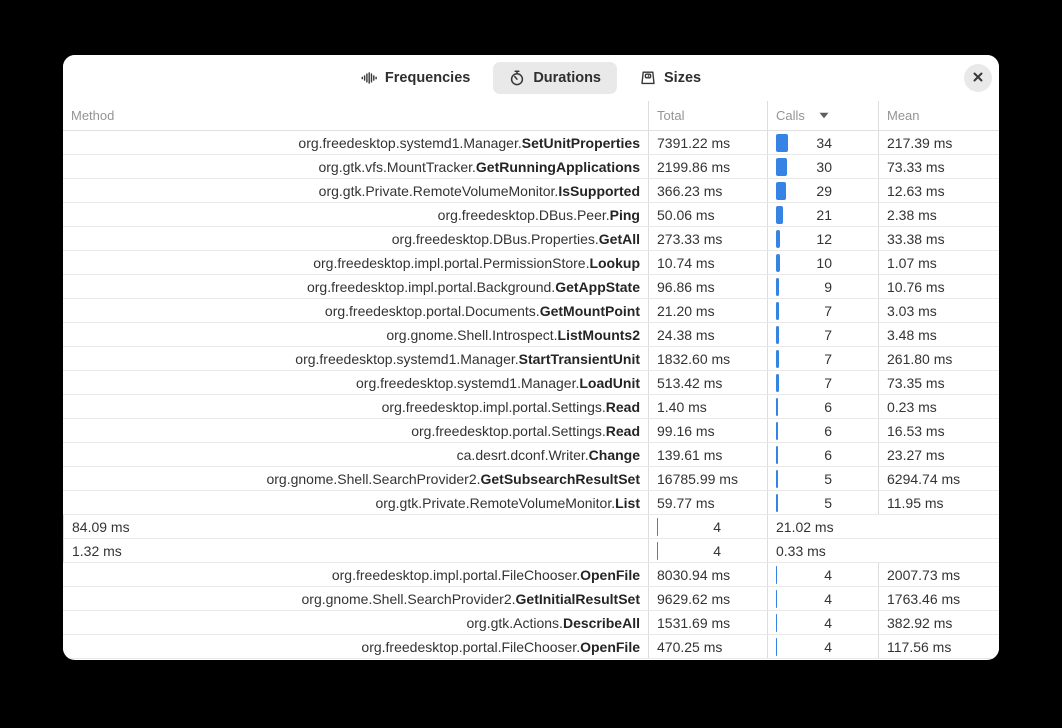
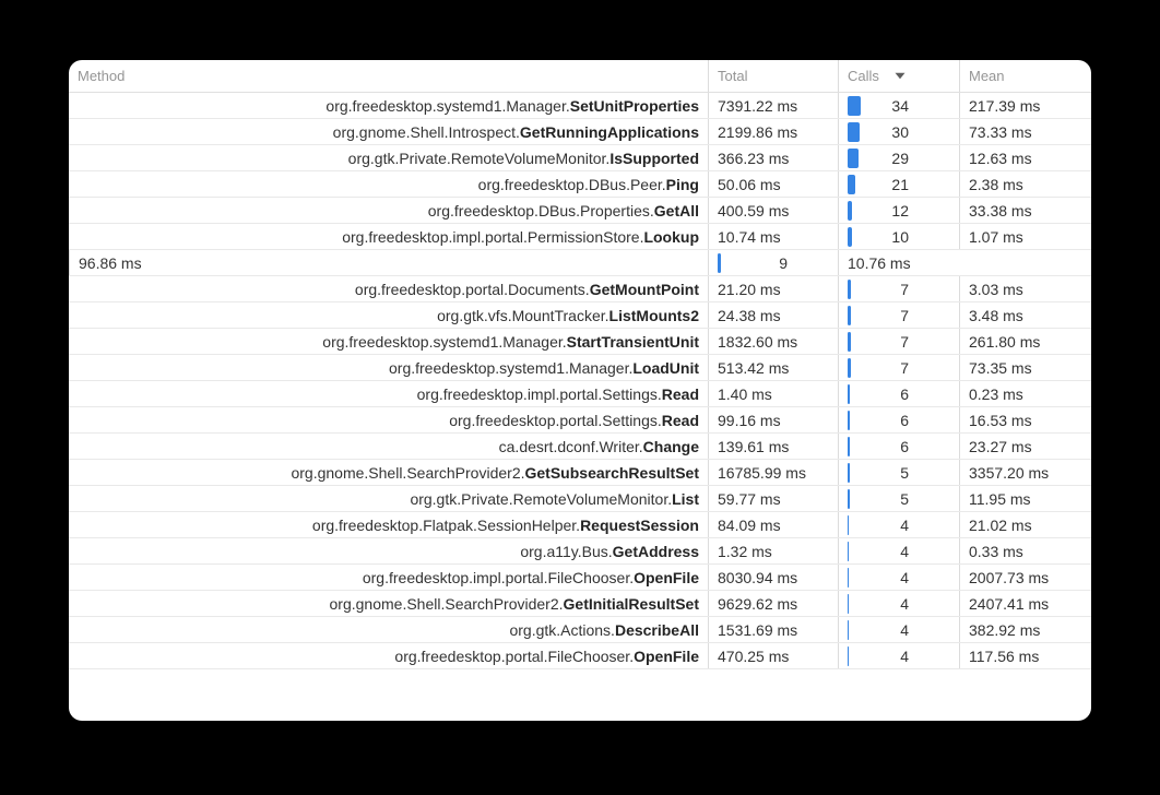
- Frequencies
- Durations
- Sizes
  Method
  Total
  Calls
  Mean
  org.freedesktop.systemd1.Manager.
  SetUnitProperties
  7391.22 ms
  34
  217.39 ms
- org.gtk.vfs.MountTracker.
+ org.gnome.Shell.Introspect.
  GetRunningApplications
  2199.86 ms
  30
  73.33 ms
  org.gtk.Private.RemoteVolumeMonitor.
  IsSupported
  366.23 ms
  29
  12.63 ms
  org.freedesktop.DBus.Peer.
  Ping
  50.06 ms
  21
  2.38 ms
  org.freedesktop.DBus.Properties.
  GetAll
- 273.33 ms
+ 400.59 ms
  12
  33.38 ms
  org.freedesktop.impl.portal.PermissionStore.
  Lookup
  10.74 ms
  10
  1.07 ms
- org.freedesktop.impl.portal.Background.
- GetAppState
  96.86 ms
  9
  10.76 ms
  org.freedesktop.portal.Documents.
  GetMountPoint
  21.20 ms
  7
  3.03 ms
- org.gnome.Shell.Introspect.
+ org.gtk.vfs.MountTracker.
  ListMounts2
  24.38 ms
  7
  3.48 ms
  org.freedesktop.systemd1.Manager.
  StartTransientUnit
  1832.60 ms
  7
  261.80 ms
  org.freedesktop.systemd1.Manager.
  LoadUnit
  513.42 ms
  7
  73.35 ms
  org.freedesktop.impl.portal.Settings.
  Read
  1.40 ms
  6
  0.23 ms
  org.freedesktop.portal.Settings.
  Read
  99.16 ms
  6
  16.53 ms
  ca.desrt.dconf.Writer.
  Change
  139.61 ms
  6
  23.27 ms
  org.gnome.Shell.SearchProvider2.
  GetSubsearchResultSet
  16785.99 ms
  5
- 6294.74 ms
+ 3357.20 ms
  org.gtk.Private.RemoteVolumeMonitor.
  List
  59.77 ms
  5
  11.95 ms
+ org.freedesktop.Flatpak.SessionHelper.
+ RequestSession
  84.09 ms
  4
  21.02 ms
+ org.a11y.Bus.
+ GetAddress
  1.32 ms
  4
  0.33 ms
  org.freedesktop.impl.portal.FileChooser.
  OpenFile
  8030.94 ms
  4
  2007.73 ms
  org.gnome.Shell.SearchProvider2.
  GetInitialResultSet
  9629.62 ms
  4
- 1763.46 ms
+ 2407.41 ms
  org.gtk.Actions.
  DescribeAll
  1531.69 ms
  4
  382.92 ms
  org.freedesktop.portal.FileChooser.
  OpenFile
  470.25 ms
  4
  117.56 ms
